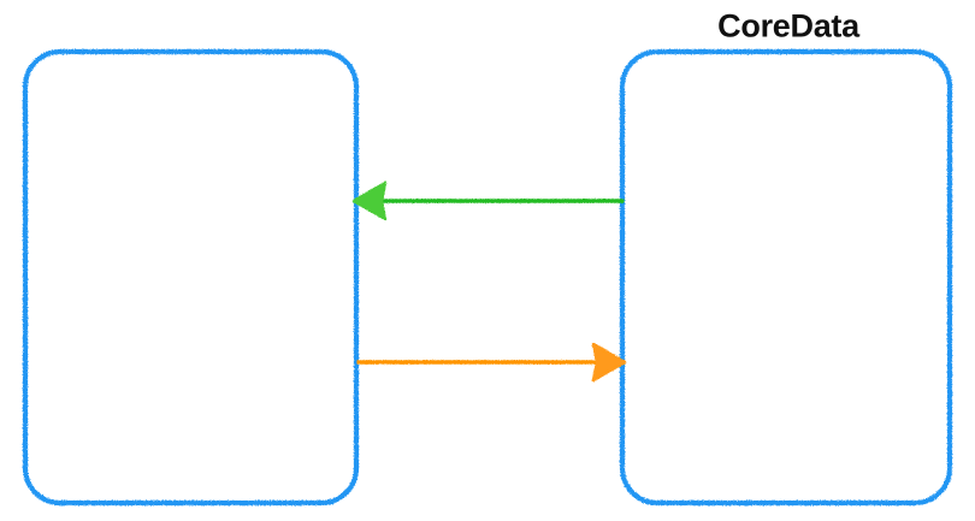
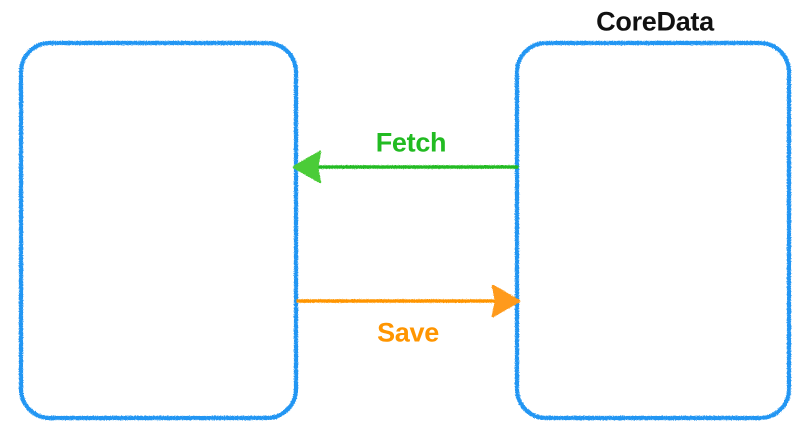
  CoreData
+ Fetch
+ Save
